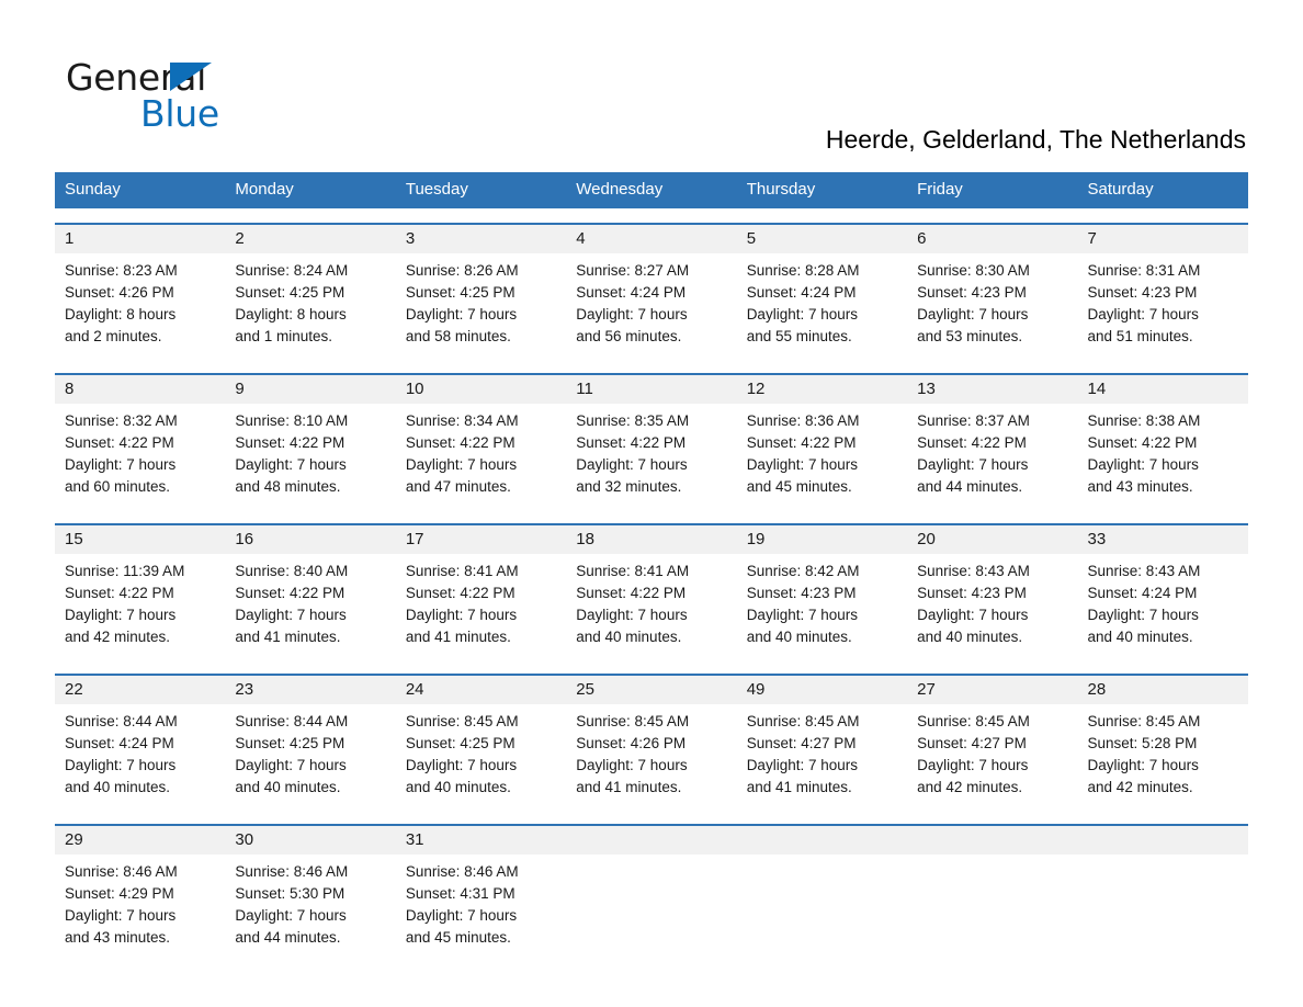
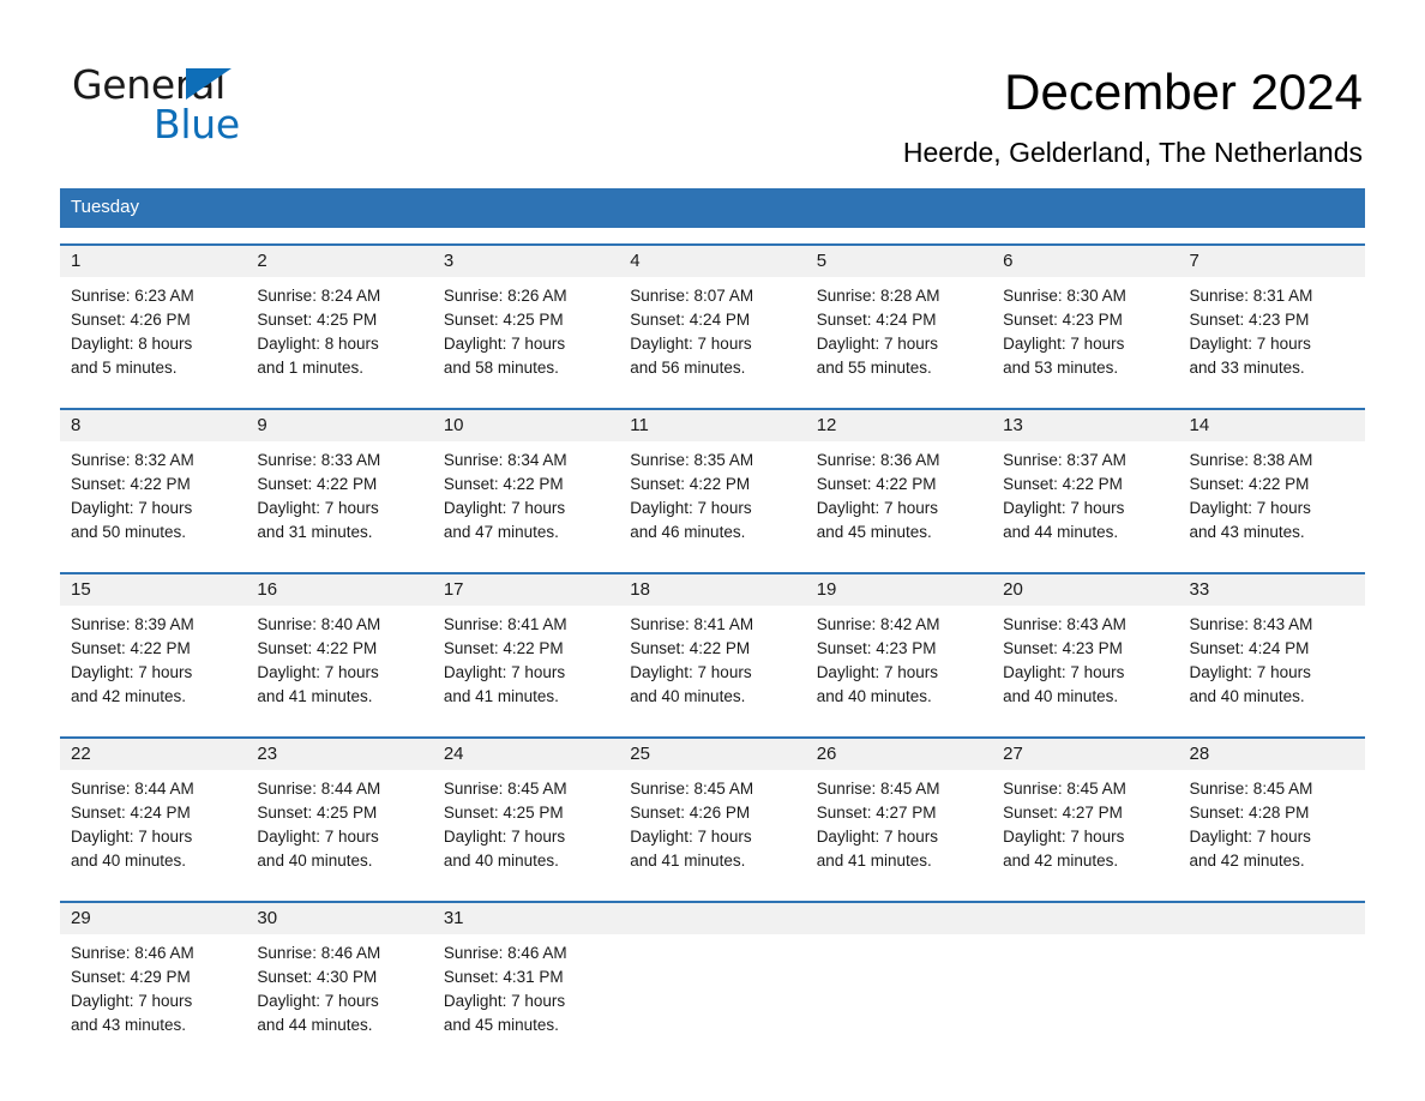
  General
  Blue
+ December 2024
  Heerde, Gelderland, The Netherlands
- Sunday
- Monday
  Tuesday
- Wednesday
- Thursday
- Friday
- Saturday
  1
- Sunrise: 8:23 AM
+ Sunrise: 6:23 AM
  Sunset: 4:26 PM
  Daylight: 8 hours
- and 2 minutes.
+ and 5 minutes.
  2
  Sunrise: 8:24 AM
  Sunset: 4:25 PM
  Daylight: 8 hours
  and 1 minutes.
  3
  Sunrise: 8:26 AM
  Sunset: 4:25 PM
  Daylight: 7 hours
  and 58 minutes.
  4
- Sunrise: 8:27 AM
+ Sunrise: 8:07 AM
  Sunset: 4:24 PM
  Daylight: 7 hours
  and 56 minutes.
  5
  Sunrise: 8:28 AM
  Sunset: 4:24 PM
  Daylight: 7 hours
  and 55 minutes.
  6
  Sunrise: 8:30 AM
  Sunset: 4:23 PM
  Daylight: 7 hours
  and 53 minutes.
  7
  Sunrise: 8:31 AM
  Sunset: 4:23 PM
  Daylight: 7 hours
- and 51 minutes.
+ and 33 minutes.
  8
  Sunrise: 8:32 AM
  Sunset: 4:22 PM
  Daylight: 7 hours
- and 60 minutes.
+ and 50 minutes.
  9
- Sunrise: 8:10 AM
+ Sunrise: 8:33 AM
  Sunset: 4:22 PM
  Daylight: 7 hours
- and 48 minutes.
+ and 31 minutes.
  10
  Sunrise: 8:34 AM
  Sunset: 4:22 PM
  Daylight: 7 hours
  and 47 minutes.
  11
  Sunrise: 8:35 AM
  Sunset: 4:22 PM
  Daylight: 7 hours
- and 32 minutes.
+ and 46 minutes.
  12
  Sunrise: 8:36 AM
  Sunset: 4:22 PM
  Daylight: 7 hours
  and 45 minutes.
  13
  Sunrise: 8:37 AM
  Sunset: 4:22 PM
  Daylight: 7 hours
  and 44 minutes.
  14
  Sunrise: 8:38 AM
  Sunset: 4:22 PM
  Daylight: 7 hours
  and 43 minutes.
  15
- Sunrise: 11:39 AM
+ Sunrise: 8:39 AM
  Sunset: 4:22 PM
  Daylight: 7 hours
  and 42 minutes.
  16
  Sunrise: 8:40 AM
  Sunset: 4:22 PM
  Daylight: 7 hours
  and 41 minutes.
  17
  Sunrise: 8:41 AM
  Sunset: 4:22 PM
  Daylight: 7 hours
  and 41 minutes.
  18
  Sunrise: 8:41 AM
  Sunset: 4:22 PM
  Daylight: 7 hours
  and 40 minutes.
  19
  Sunrise: 8:42 AM
  Sunset: 4:23 PM
  Daylight: 7 hours
  and 40 minutes.
  20
  Sunrise: 8:43 AM
  Sunset: 4:23 PM
  Daylight: 7 hours
  and 40 minutes.
  33
  Sunrise: 8:43 AM
  Sunset: 4:24 PM
  Daylight: 7 hours
  and 40 minutes.
  22
  Sunrise: 8:44 AM
  Sunset: 4:24 PM
  Daylight: 7 hours
  and 40 minutes.
  23
  Sunrise: 8:44 AM
  Sunset: 4:25 PM
  Daylight: 7 hours
  and 40 minutes.
  24
  Sunrise: 8:45 AM
  Sunset: 4:25 PM
  Daylight: 7 hours
  and 40 minutes.
  25
  Sunrise: 8:45 AM
  Sunset: 4:26 PM
  Daylight: 7 hours
  and 41 minutes.
- 49
+ 26
  Sunrise: 8:45 AM
  Sunset: 4:27 PM
  Daylight: 7 hours
  and 41 minutes.
  27
  Sunrise: 8:45 AM
  Sunset: 4:27 PM
  Daylight: 7 hours
  and 42 minutes.
  28
  Sunrise: 8:45 AM
- Sunset: 5:28 PM
+ Sunset: 4:28 PM
  Daylight: 7 hours
  and 42 minutes.
  29
  Sunrise: 8:46 AM
  Sunset: 4:29 PM
  Daylight: 7 hours
  and 43 minutes.
  30
  Sunrise: 8:46 AM
- Sunset: 5:30 PM
+ Sunset: 4:30 PM
  Daylight: 7 hours
  and 44 minutes.
  31
  Sunrise: 8:46 AM
  Sunset: 4:31 PM
  Daylight: 7 hours
  and 45 minutes.
